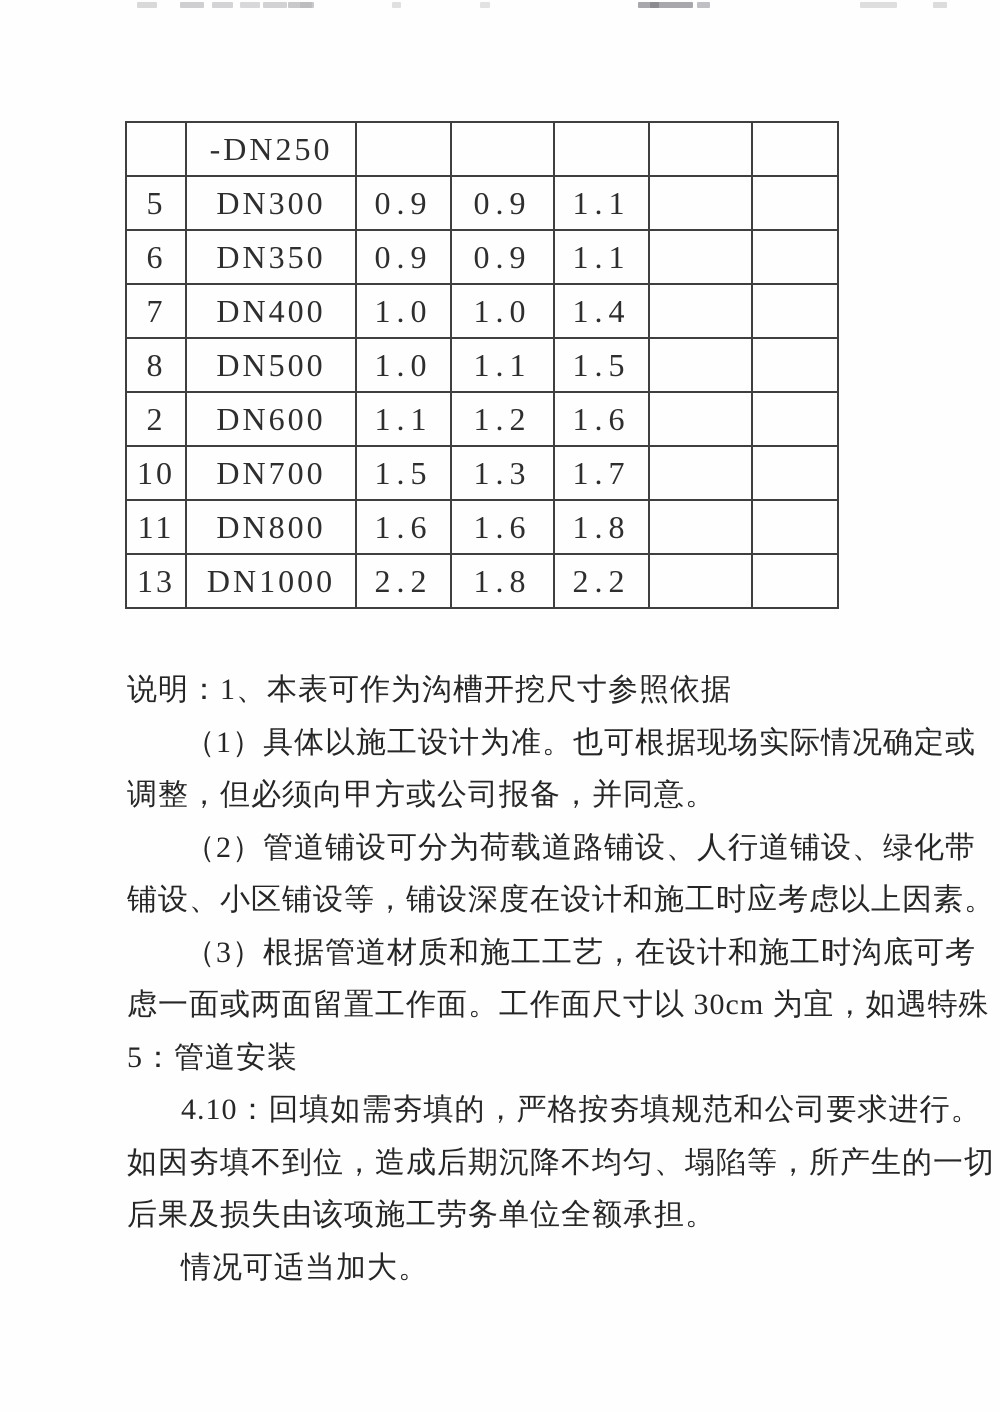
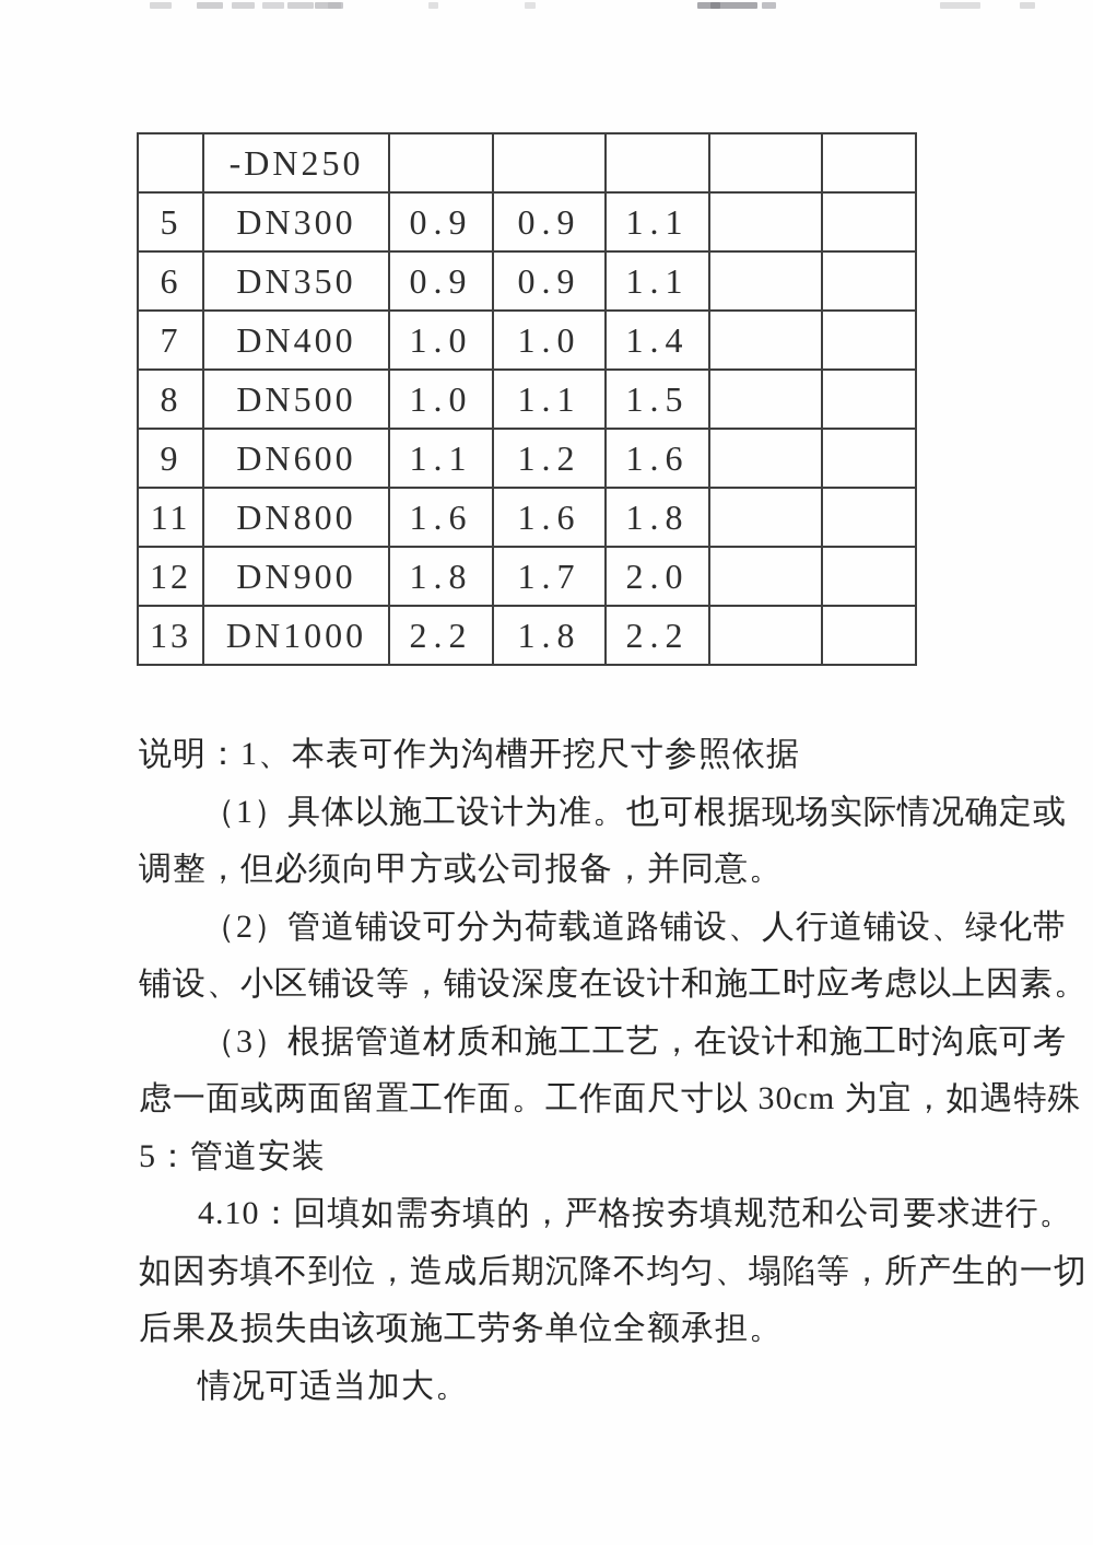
  	-DN250
  5	DN300	0.9	0.9	1.1
  6	DN350	0.9	0.9	1.1
  7	DN400	1.0	1.0	1.4
  8	DN500	1.0	1.1	1.5
- 2	DN600	1.1	1.2	1.6
+ 9	DN600	1.1	1.2	1.6
- 10	DN700	1.5	1.3	1.7
  11	DN800	1.6	1.6	1.8
+ 12	DN900	1.8	1.7	2.0
  13	DN1000	2.2	1.8	2.2
  说明：1、本表可作为沟槽开挖尺寸参照依据
  （1）具体以施工设计为准。也可根据现场实际情况确定或
  调整，但必须向甲方或公司报备，并同意。
  （2）管道铺设可分为荷载道路铺设、人行道铺设、绿化带
  铺设、小区铺设等，铺设深度在设计和施工时应考虑以上因素。
  （3）根据管道材质和施工工艺，在设计和施工时沟底可考
  虑一面或两面留置工作面。工作面尺寸以 30cm 为宜，如遇特殊
  5：管道安装
  4.10：回填如需夯填的，严格按夯填规范和公司要求进行。
  如因夯填不到位，造成后期沉降不均匀、塌陷等，所产生的一切
  后果及损失由该项施工劳务单位全额承担。
  情况可适当加大。
